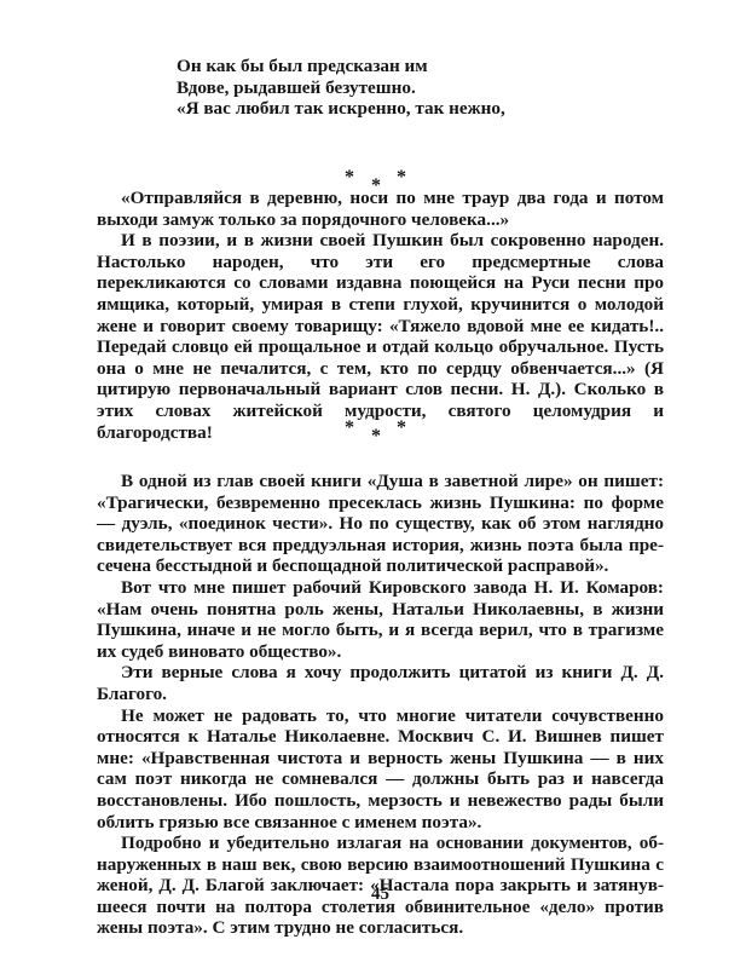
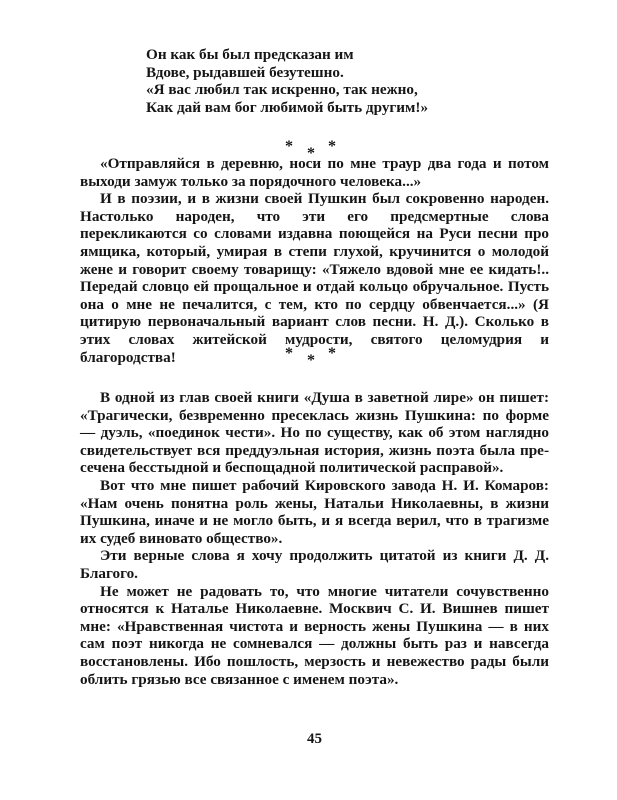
  Он как бы был предсказан им
  Вдове, рыдавшей безутешно.
  «Я вас любил так искренно, так нежно,
+ Как дай вам бог любимой быть другим!»
  *
  *
  *
  «Отправляйся в деревню, носи по мне траур два года и потом выходи замуж только за порядочного человека...»
  И в поэзии, и в жизни своей Пушкин был сокровенно народен. Настолько народен, что эти его предсмертные слова перекликаются со словами издавна поющейся на Руси песни про ямщика, который, умирая в степи глухой, кручинится о молодой жене и говорит своему товарищу: «Тяжело вдовой мне ее кидать!.. Передай словцо ей прощальное и отдай кольцо обручальное. Пусть она о мне не печалится, с тем, кто по сердцу обвенчается...» (Я цитирую первоначальный вариант слов песни. Н. Д.). Сколько в этих словах житейской мудрости, святого целомудрия и благородства!
  *
  *
  *
  В одной из глав своей книги «Душа в заветной лире» он пишет: «Трагически, безвременно пресеклась жизнь Пушкина: по форме — дуэль, «поединок чести». Но по существу, как об этом наглядно свидетельствует вся преддуэльная история, жизнь поэта была пре­сечена бесстыдной и беспощадной политической расправой».
  Вот что мне пишет рабочий Кировского завода Н. И. Комаров: «Нам очень понятна роль жены, Натальи Николаевны, в жизни Пушкина, иначе и не могло быть, и я всегда верил, что в трагизме их судеб виновато общество».
  Эти верные слова я хочу продолжить цитатой из книги Д. Д. Бла­гого.
  Не может не радовать то, что многие читатели сочувственно относятся к Наталье Николаевне. Москвич С. И. Вишнев пишет мне: «Нравственная чистота и верность жены Пушкина — в них сам поэт никогда не сомневался — должны быть раз и навсегда восстановлены. Ибо пошлость, мерзость и невежество рады были облить грязью все связанное с именем поэта».
- Подробно и убедительно излагая на основании документов, об­наруженных в наш век, свою версию взаимоотношений Пушкина с женой, Д. Д. Благой заключает: «Настала пора закрыть и затянув­шееся почти на полтора столетия обвинительное «дело» против жены поэта». С этим трудно не согласиться.
  45
